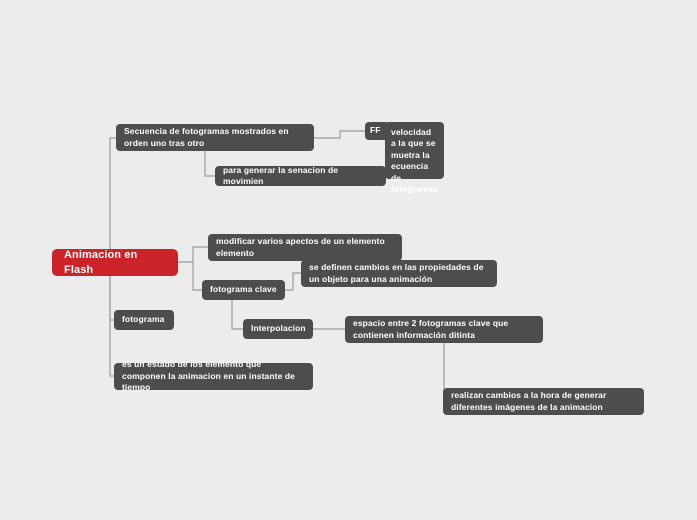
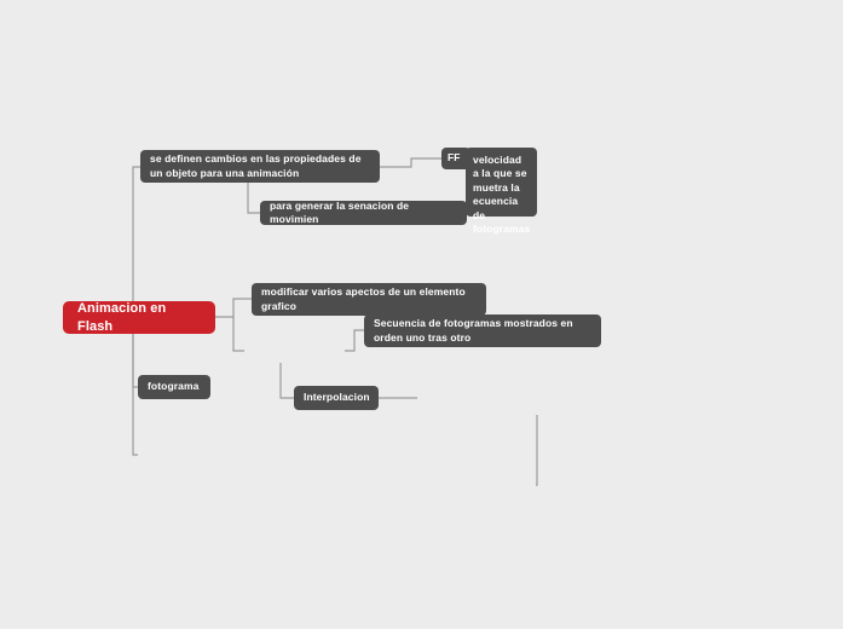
  Animacion en Flash
- Secuencia de fotogramas mostrados en orden uno tras otro
+ se definen cambios en las propiedades de un objeto para una animación
  FF
  velocidad a la que se muetra la ecuencia de
  para generar la senacion de movimien
- modificar varios apectos de un elemento elemento
+ modificar varios apectos de un elemento grafico
- se definen cambios en las propiedades de un objeto para una animación
+ Secuencia de fotogramas mostrados en orden uno tras otro
- fotograma clave
  fotograma
  Interpolacion
- espacio entre 2 fotogramas clave que contienen información ditinta
- es un estado de los elemento que componen la animacion en un instante de tiempo
- realizan cambios a la hora de generar diferentes imágenes de la animacion
